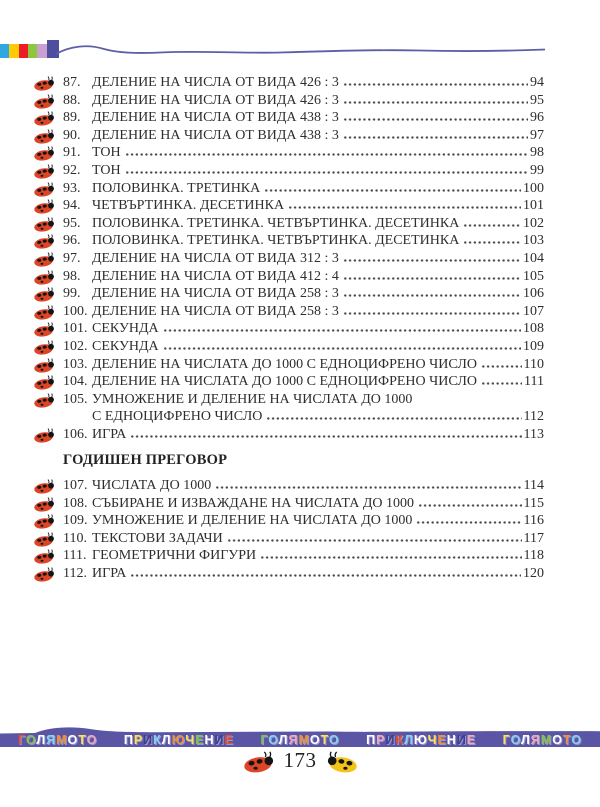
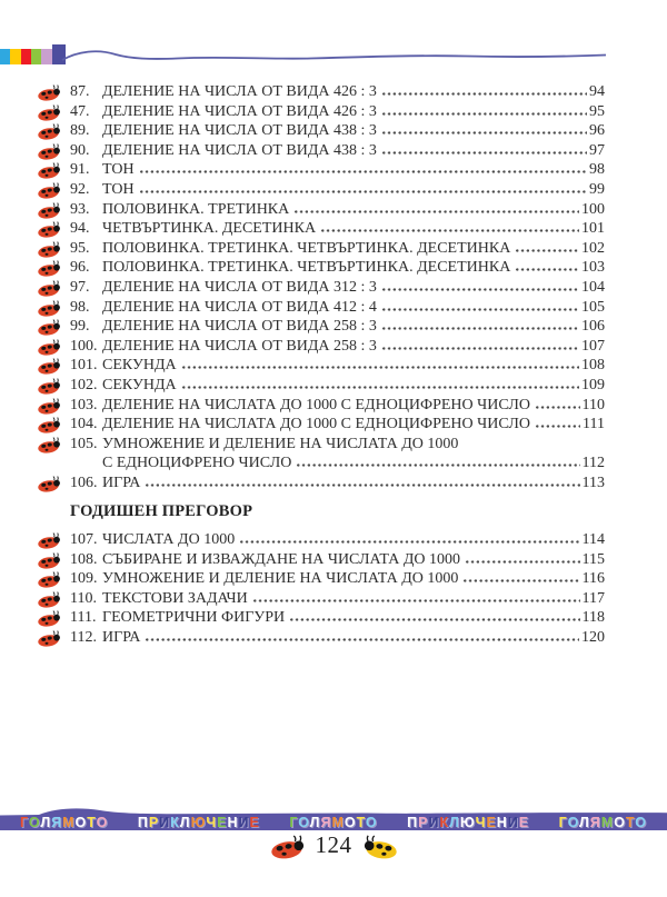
  87.
  ДЕЛЕНИЕ НА ЧИСЛА ОТ ВИДА 426 : 3
  94
- 88.
+ 47.
  ДЕЛЕНИЕ НА ЧИСЛА ОТ ВИДА 426 : 3
  95
  89.
  ДЕЛЕНИЕ НА ЧИСЛА ОТ ВИДА 438 : 3
  96
  90.
  ДЕЛЕНИЕ НА ЧИСЛА ОТ ВИДА 438 : 3
  97
  91.
  ТОН
  98
  92.
  ТОН
  99
  93.
  ПОЛОВИНКА. ТРЕТИНКА
  100
  94.
  ЧЕТВЪРТИНКА. ДЕСЕТИНКА
  101
  95.
  ПОЛОВИНКА. ТРЕТИНКА. ЧЕТВЪРТИНКА. ДЕСЕТИНКА
  102
  96.
  ПОЛОВИНКА. ТРЕТИНКА. ЧЕТВЪРТИНКА. ДЕСЕТИНКА
  103
  97.
  ДЕЛЕНИЕ НА ЧИСЛА ОТ ВИДА 312 : 3
  104
  98.
  ДЕЛЕНИЕ НА ЧИСЛА ОТ ВИДА 412 : 4
  105
  99.
  ДЕЛЕНИЕ НА ЧИСЛА ОТ ВИДА 258 : 3
  106
  100.
  ДЕЛЕНИЕ НА ЧИСЛА ОТ ВИДА 258 : 3
  107
  101.
  СЕКУНДА
  108
  102.
  СЕКУНДА
  109
  103.
  ДЕЛЕНИЕ НА ЧИСЛАТА ДО 1000 С ЕДНОЦИФРЕНО ЧИСЛО
  110
  104.
  ДЕЛЕНИЕ НА ЧИСЛАТА ДО 1000 С ЕДНОЦИФРЕНО ЧИСЛО
  111
  105.
  УМНОЖЕНИЕ И ДЕЛЕНИЕ НА ЧИСЛАТА ДО 1000
  С ЕДНОЦИФРЕНО ЧИСЛО
  112
  106.
  ИГРА
  113
  ГОДИШЕН ПРЕГОВОР
  107.
  ЧИСЛАТА ДО 1000
  114
  108.
  СЪБИРАНЕ И ИЗВАЖДАНЕ НА ЧИСЛАТА ДО 1000
  115
  109.
  УМНОЖЕНИЕ И ДЕЛЕНИЕ НА ЧИСЛАТА ДО 1000
  116
  110.
  ТЕКСТОВИ ЗАДАЧИ
  117
  111.
  ГЕОМЕТРИЧНИ ФИГУРИ
  118
  112.
  ИГРА
  120
  ГОЛЯМОТО
  ПРИКЛЮЧЕНИЕ
  ГОЛЯМОТО
  ПРИКЛЮЧЕНИЕ
  ГОЛЯМОТО
- 173
+ 124
